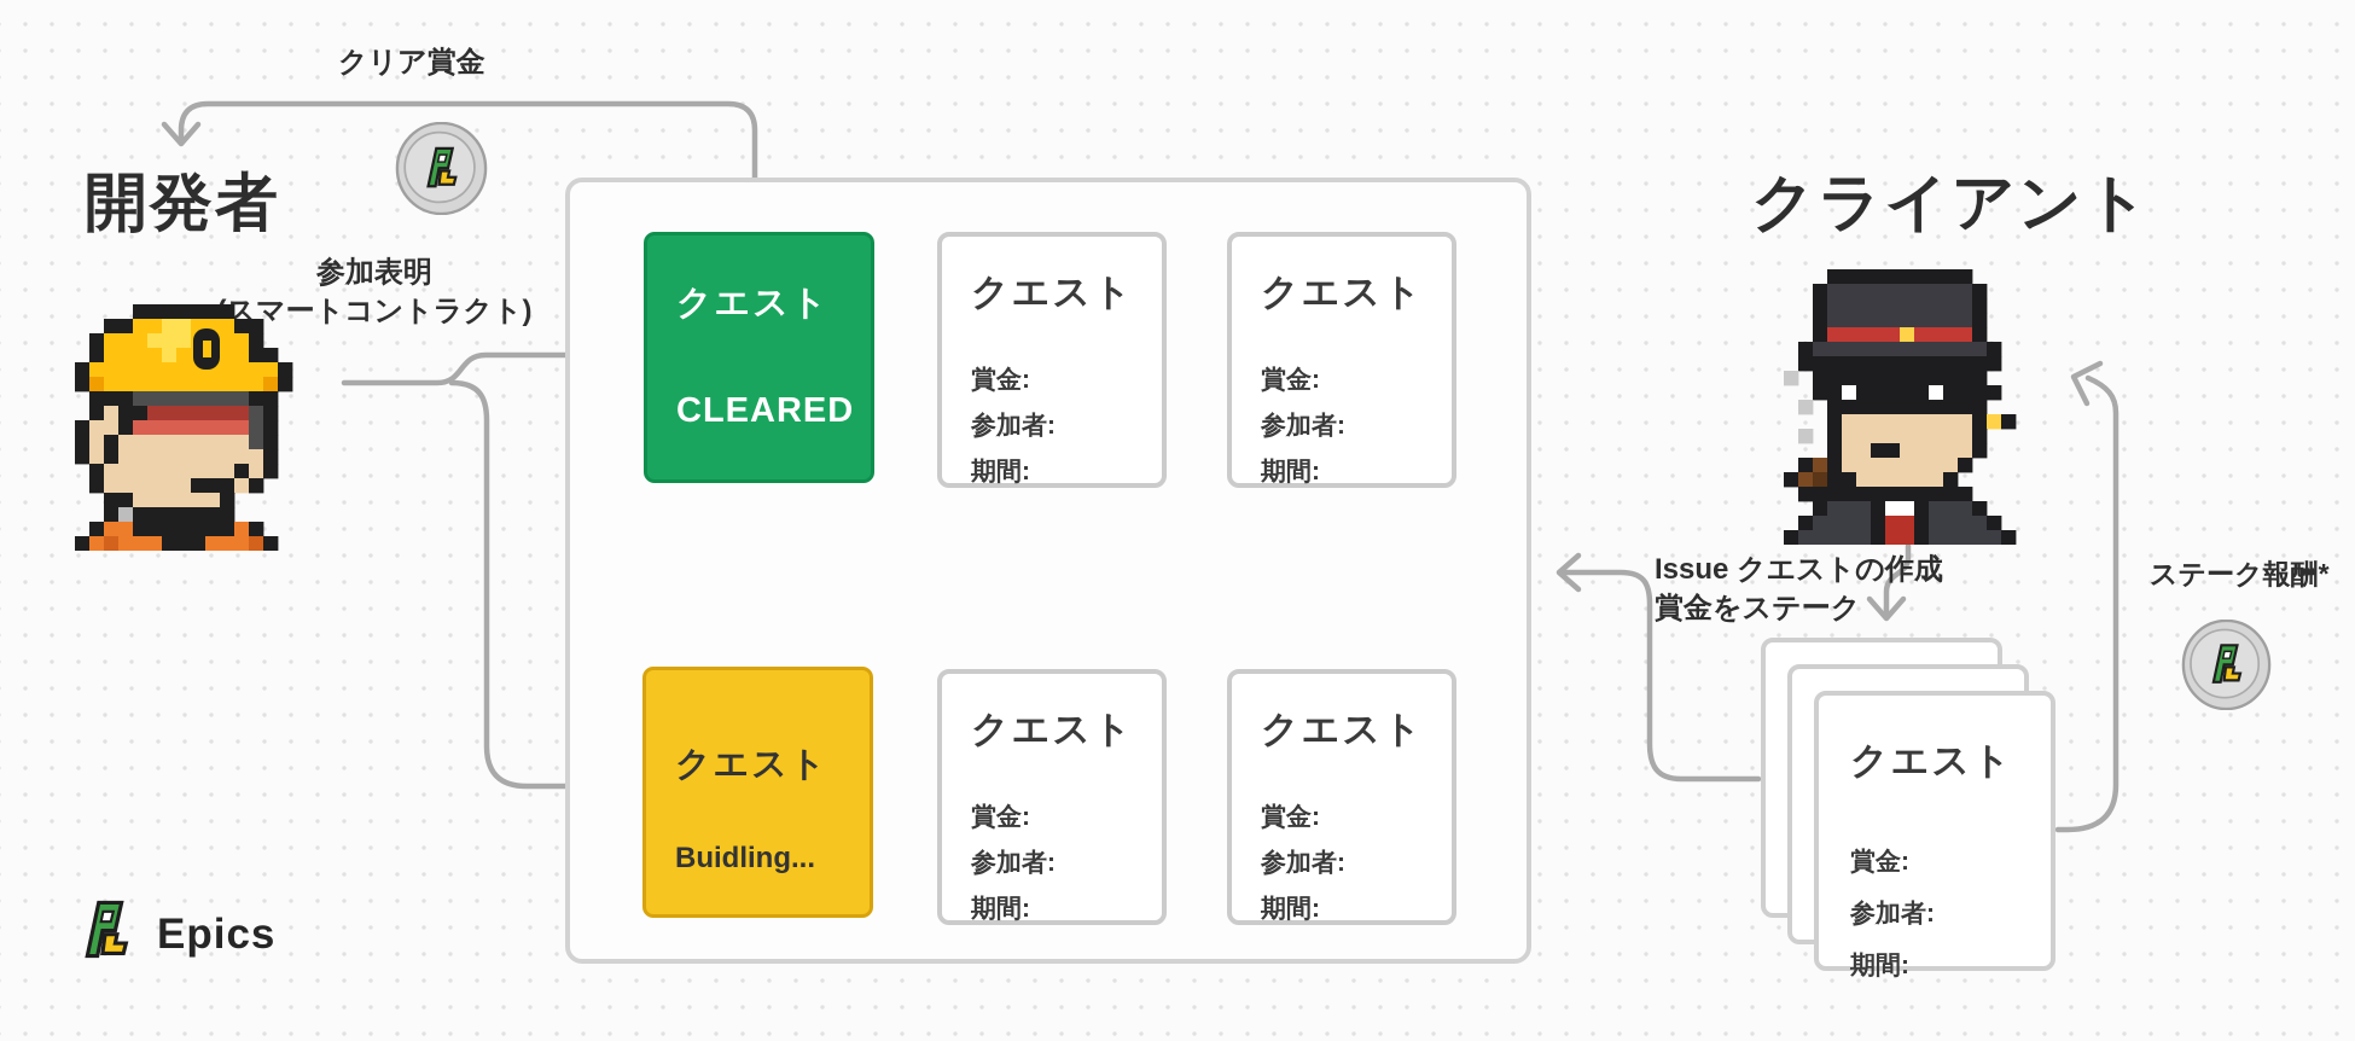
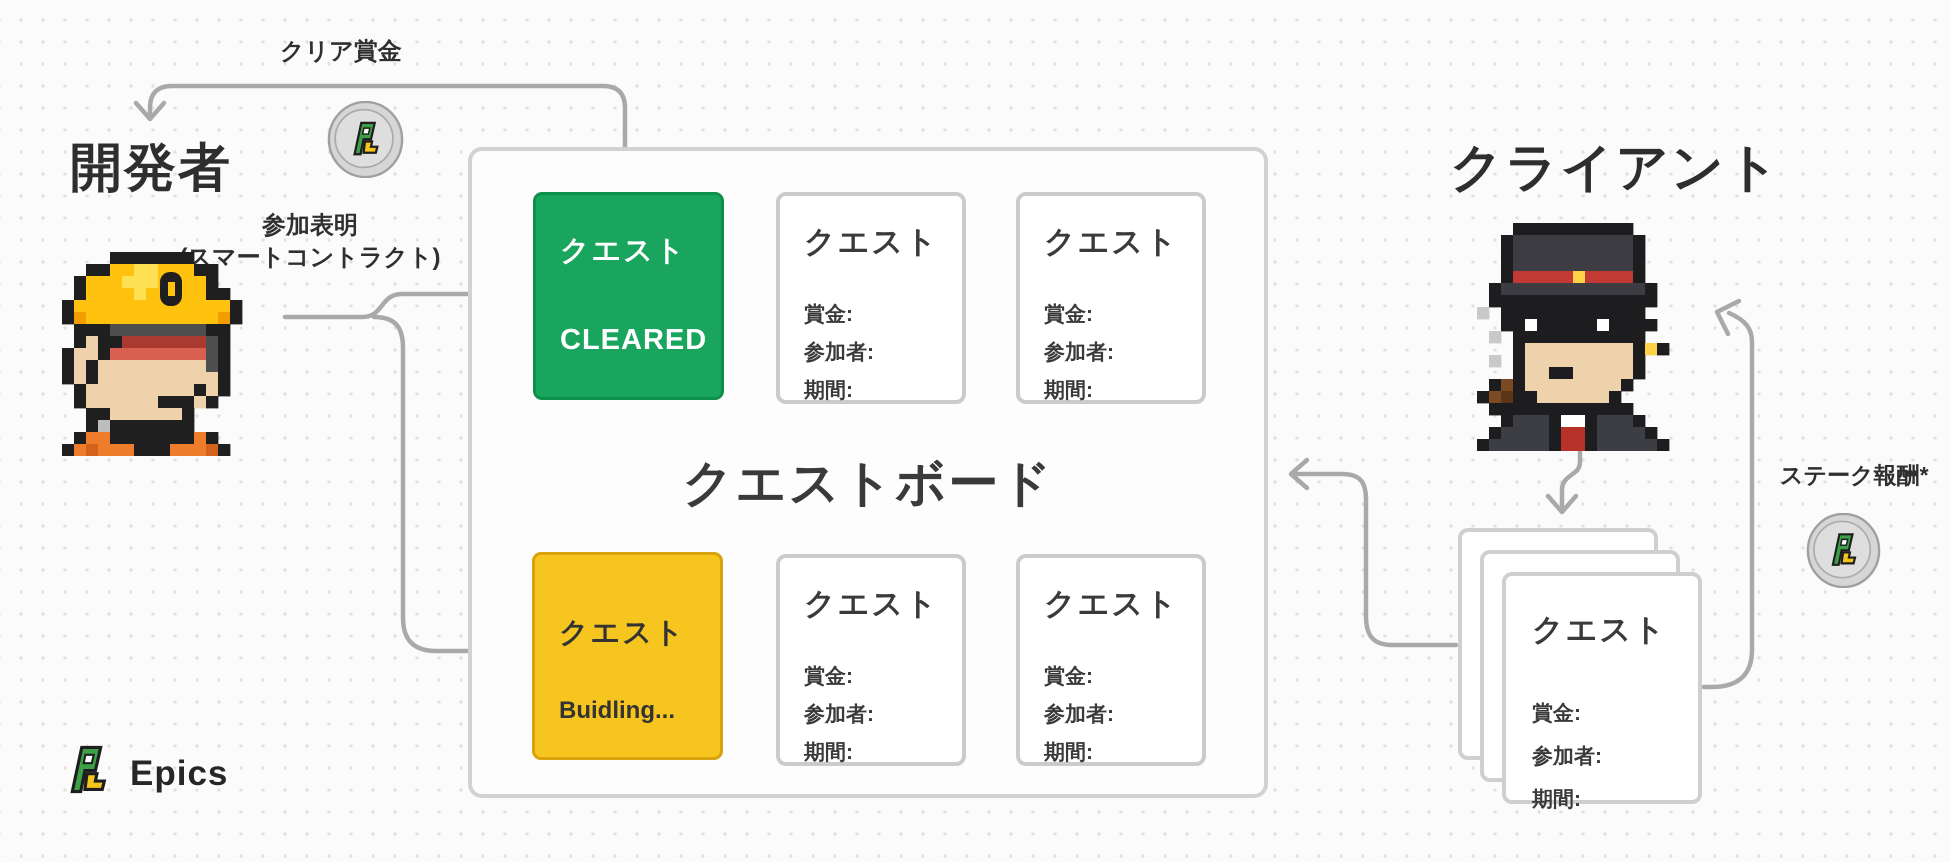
+ クエストボード
  クエスト
  CLEARED
  クエスト
  Buidling...
  クエスト
  賞金:
  参加者:
  期間:
  クエスト
  賞金:
  参加者:
  期間:
  クエスト
  賞金:
  参加者:
  期間:
  クエスト
  賞金:
  参加者:
  期間:
  開発者
  クライアント
  クリア賞金
  参加表明
  スマートコントラクト)
- Issue クエストの作成
- 賞金をステーク
  ステーク報酬*
  クエスト
  賞金:
  参加者:
  期間:
  Epics
